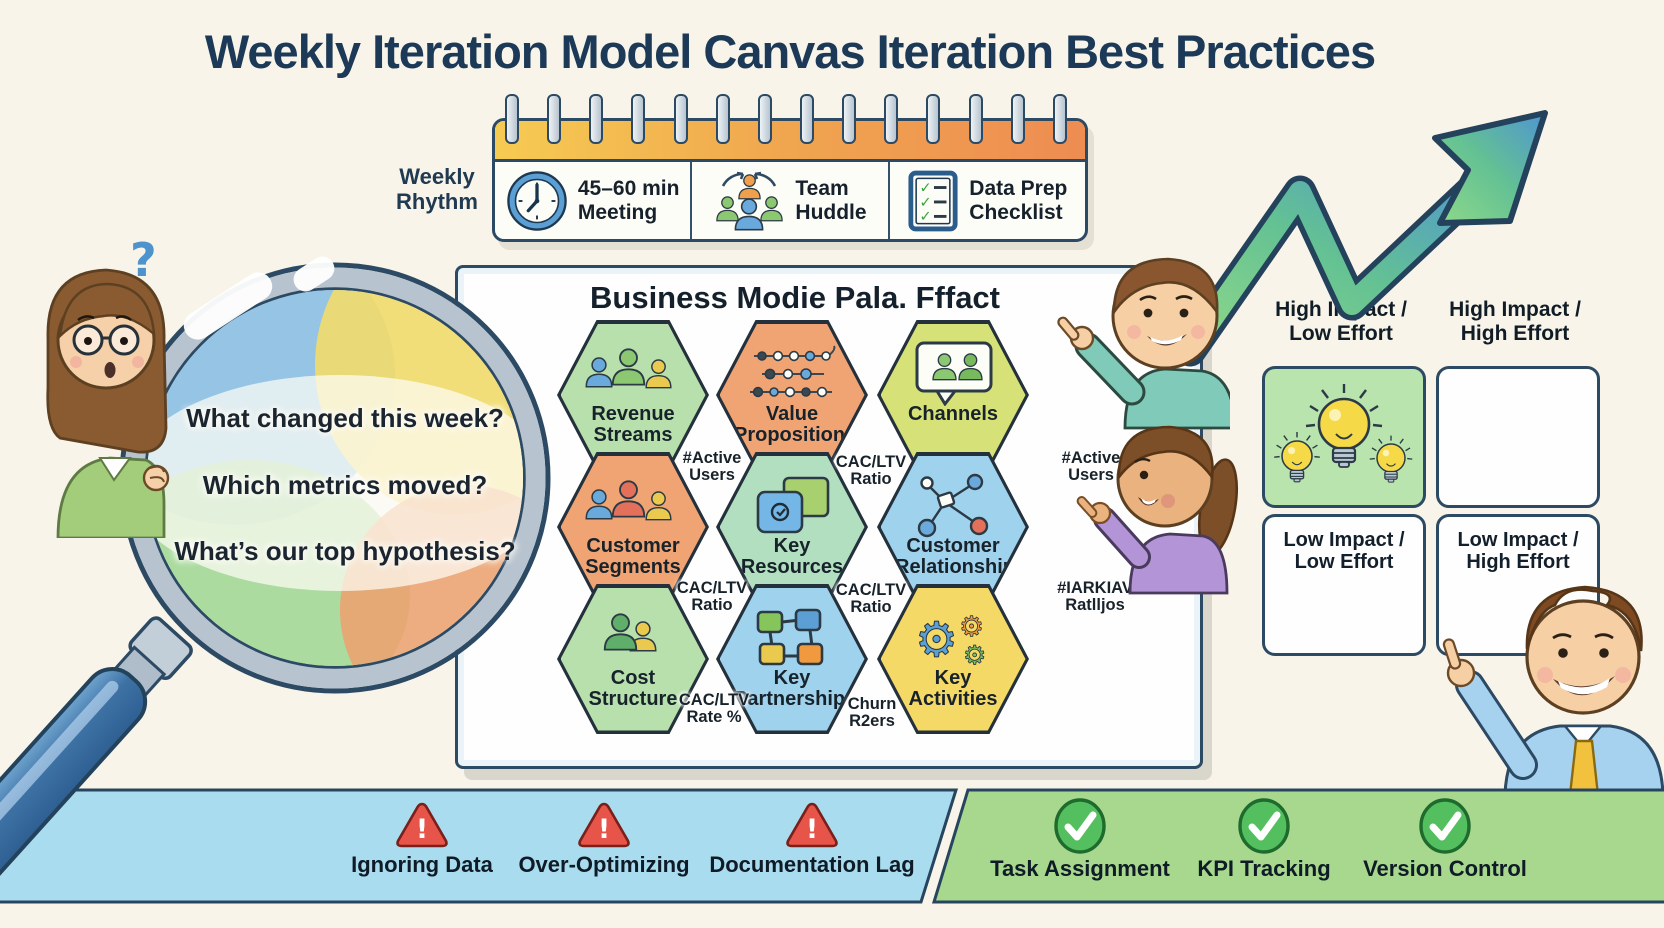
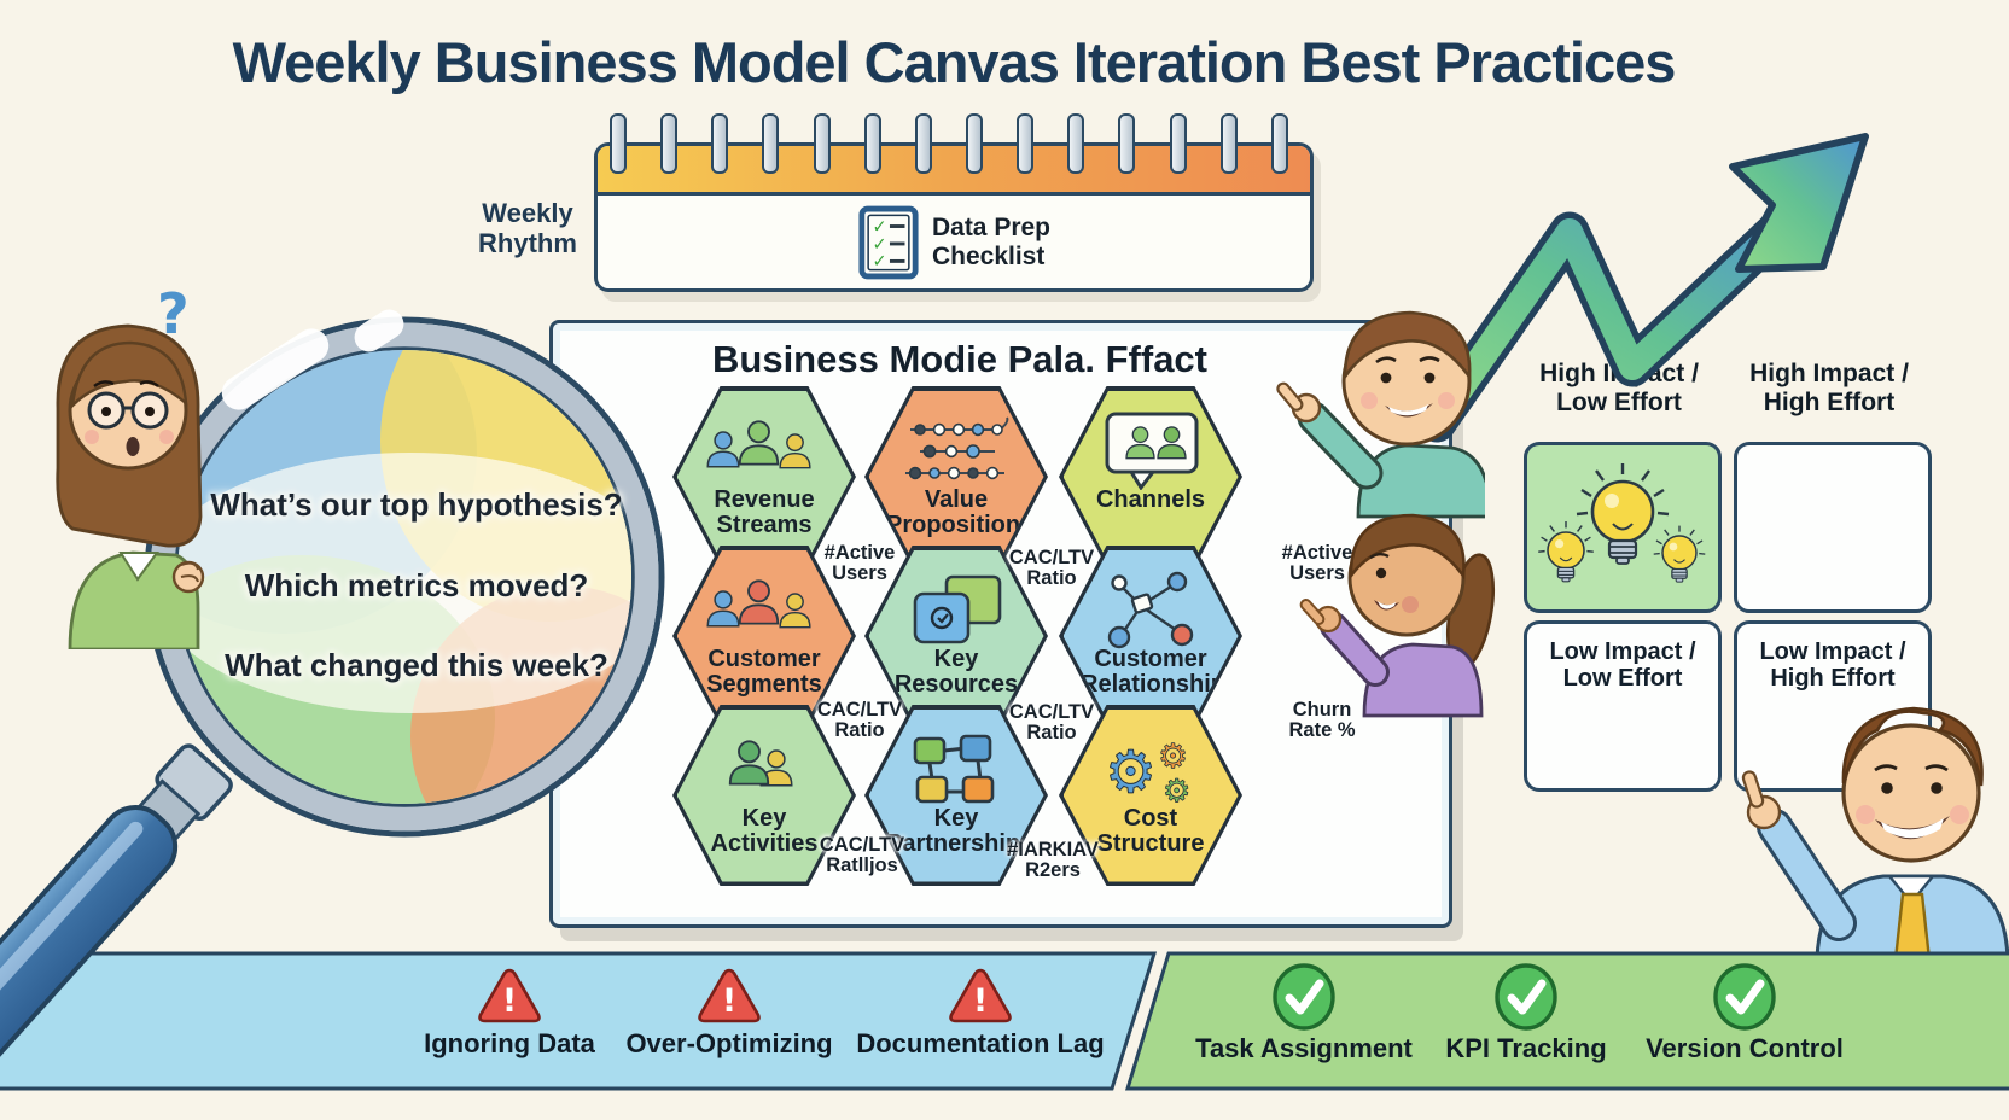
- Weekly Iteration Model Canvas Iteration Best Practices
+ Weekly Business Model Canvas Iteration Best Practices
  Weekly
  Rhythm
- 45–60 min
- Meeting
- Team
- Huddle
  ✓
  ✓
  ✓
  Data Prep
  Checklist
  Business Modie Pala. Fffact
  Revenue Streams
  Value Proposition
  Channels
  Customer Segments
  Key Resources
  Customer Relationshi
- Cost Structure
+ Key Activities
  Key Partnership
  ⚙
  ⚙
  ⚙
- Key Activities
+ Cost Structure
  #Active
  Users
  CAC/LTV
  Ratio
  #Active
  Users
  CAC/LTV
  Ratio
  CAC/LTV
  Ratio
- #IARKIAV
+ Churn
- Ratlljos
+ Rate %
  CAC/LTV
- Rate %
+ Ratlljos
- Churn
+ #IARKIAV
  R2ers
  High Iact /
  Low Effort
  High Impact /
  High Effort
  Low Impact /
  Low Effort
  Low Impact /
  High Effort
  !
  Ignoring Data
  !
  Over-Optimizing
  !
  Documentation Lag
  Task Assignment
  KPI Tracking
  Version Control
- What changed this week?
+ What’s our top hypothesis?
  Which metrics moved?
- What’s our top hypothesis?
+ What changed this week?
  ?
